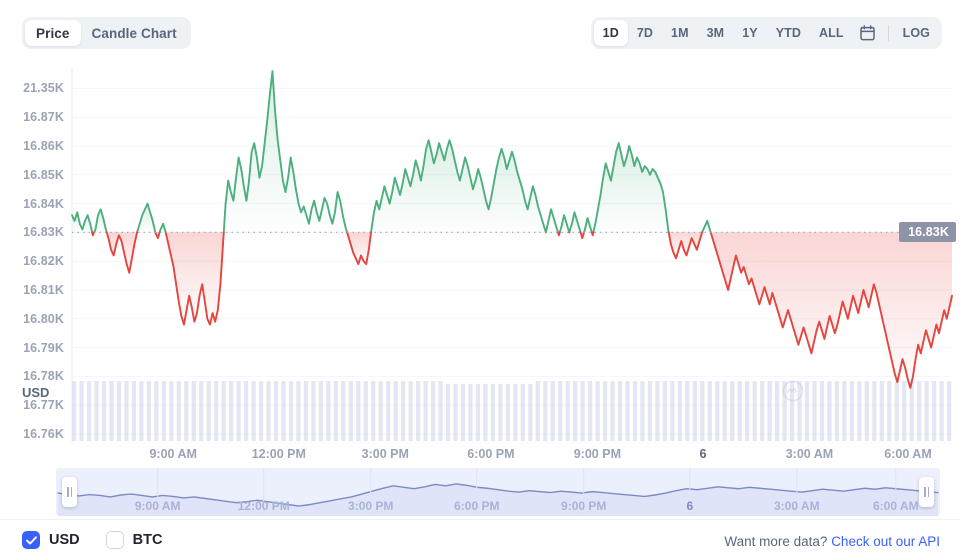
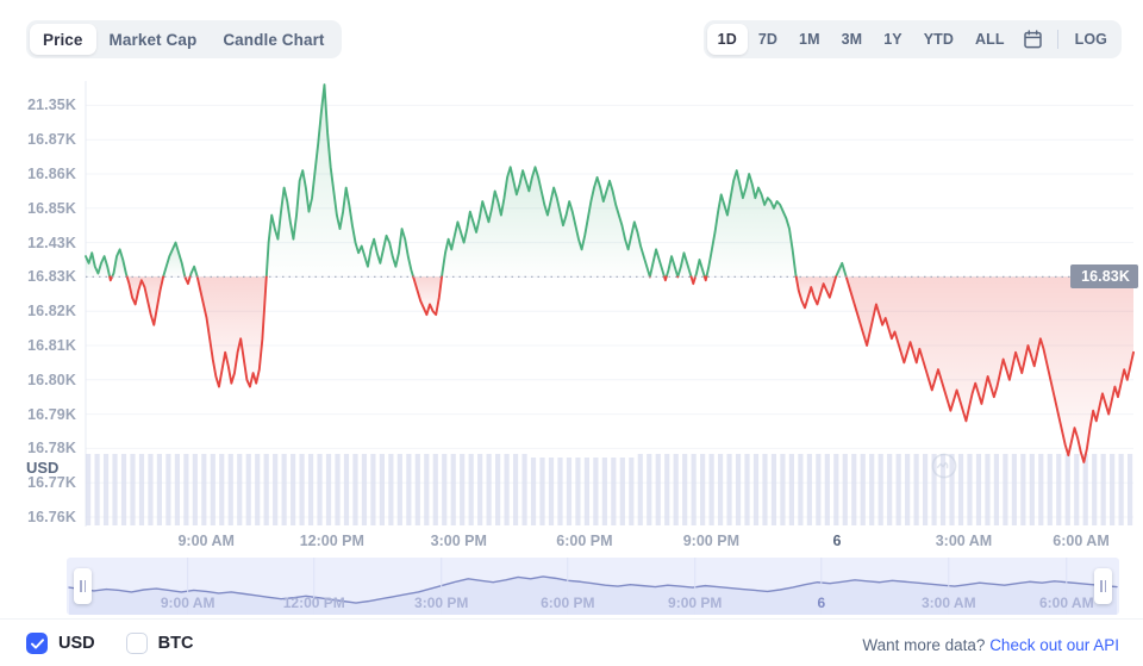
  Price
+ Market Cap
  Candle Chart
  1D
  7D
  1M
  3M
  1Y
  YTD
  ALL
  LOG
  16.76K
  16.77K
  16.78K
  16.79K
  16.80K
  16.81K
  16.82K
  16.83K
- 16.84K
+ 12.43K
  16.85K
  16.86K
  16.87K
  21.35K
  16.83K
  USD
  9:00 AM
  12:00 PM
  3:00 PM
  6:00 PM
  9:00 PM
  6
  3:00 AM
  6:00 AM
  9:00 AM
  12:00 PM
  3:00 PM
  6:00 PM
  9:00 PM
  6
  3:00 AM
  6:00 AM
  USD
  BTC
  Want more data? Check out our API
